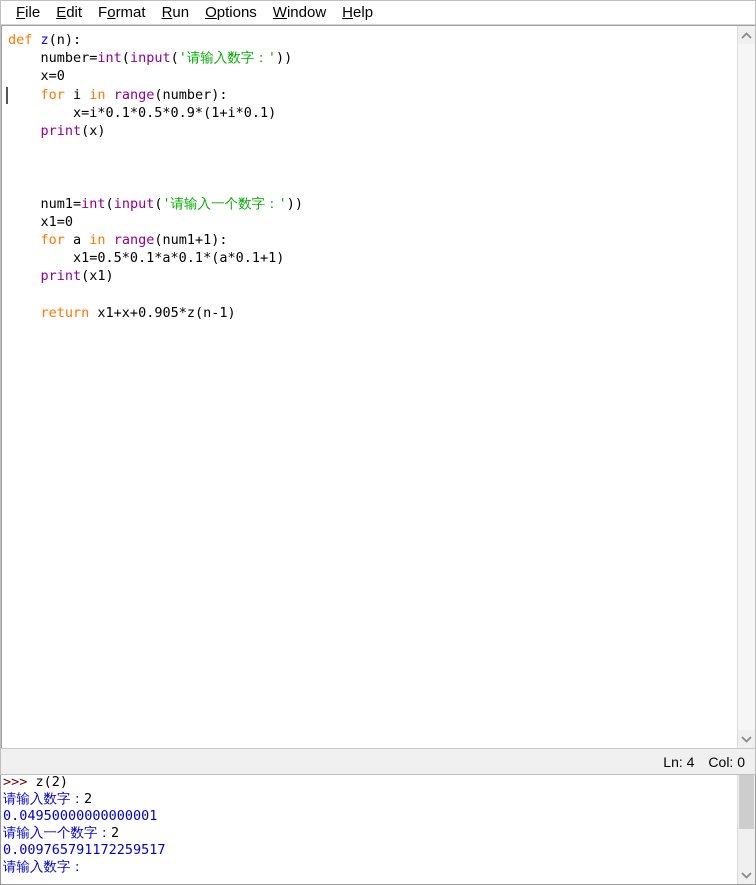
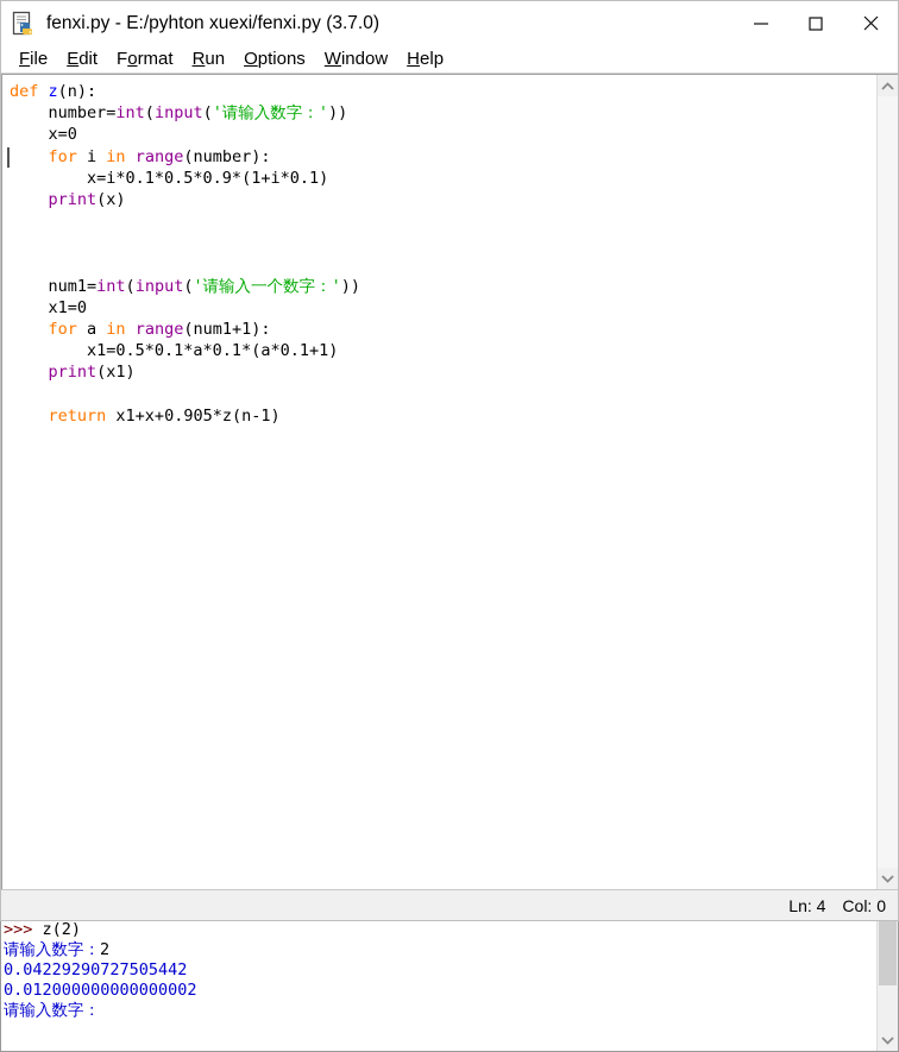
  >>> z(2)
  请输入数字：2
- 0.04950000000000001
+ 0.04229290727505442
- 请输入一个数字：2
- 0.009765791172259517
+ 0.012000000000000002
  请输入数字：
+ fenxi.py - E:/pyhton xuexi/fenxi.py (3.7.0)
  File
  Edit
  Format
  Run
  Options
  Window
  Help
  def z(n):
  number=int(input('请输入数字：'))
  x=0
  for i in range(number):
  x=i*0.1*0.5*0.9*(1+i*0.1)
  print(x)
  num1=int(input('请输入一个数字：'))
  x1=0
  for a in range(num1+1):
  x1=0.5*0.1*a*0.1*(a*0.1+1)
  print(x1)
  return x1+x+0.905*z(n-1)
  Ln: 4
  Col: 0
